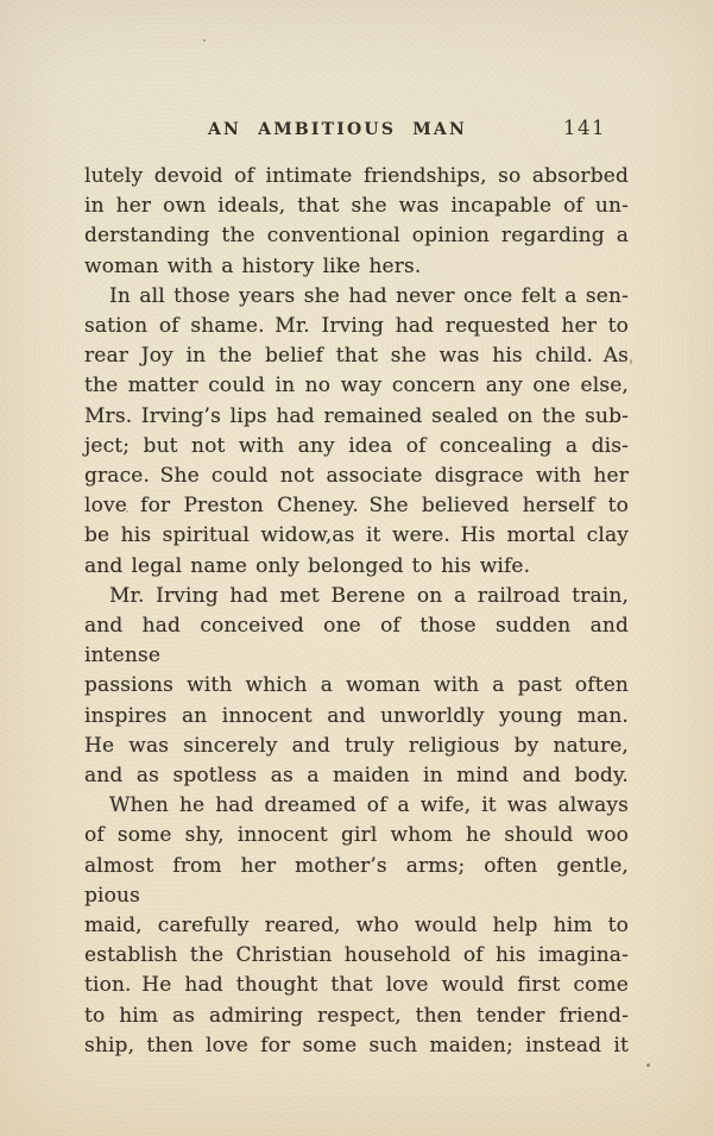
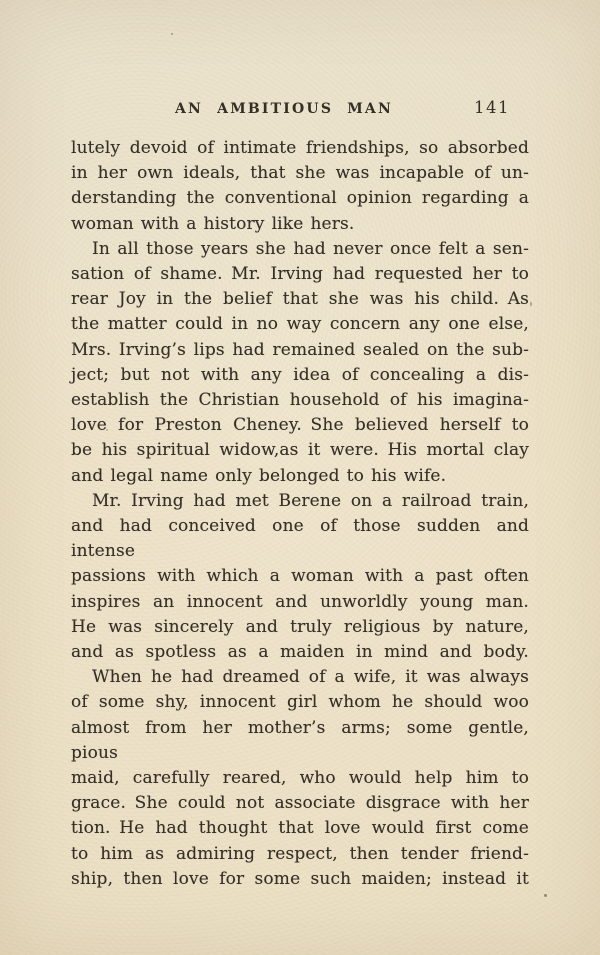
  AN AMBITIOUS MAN
  141
  lutely devoid of intimate friendships, so absorbed
  in her own ideals, that she was incapable of un-
  derstanding the conventional opinion regarding a
  woman with a history like hers.
  In all those years she had never once felt a sen-
  sation of shame. Mr. Irving had requested her to
  rear Joy in the belief that she was his child. As
  the matter could in no way concern any one else,
  Mrs. Irving’s lips had remained sealed on the sub-
  ject; but not with any idea of concealing a dis-
- grace. She could not associate disgrace with her
+ establish the Christian household of his imagina-
  love for Preston Cheney. She believed herself to
  be his spiritual widow,as it were. His mortal clay
  and legal name only belonged to his wife.
  Mr. Irving had met Berene on a railroad train,
  and had conceived one of those sudden and intense
  passions with which a woman with a past often
  inspires an innocent and unworldly young man.
  He was sincerely and truly religious by nature,
  and as spotless as a maiden in mind and body.
  When he had dreamed of a wife, it was always
  of some shy, innocent girl whom he should woo
- almost from her mother’s arms; often gentle, pious
+ almost from her mother’s arms; some gentle, pious
  maid, carefully reared, who would help him to
- establish the Christian household of his imagina-
+ grace. She could not associate disgrace with her
  tion. He had thought that love would first come
  to him as admiring respect, then tender friend-
  ship, then love for some such maiden; instead it
